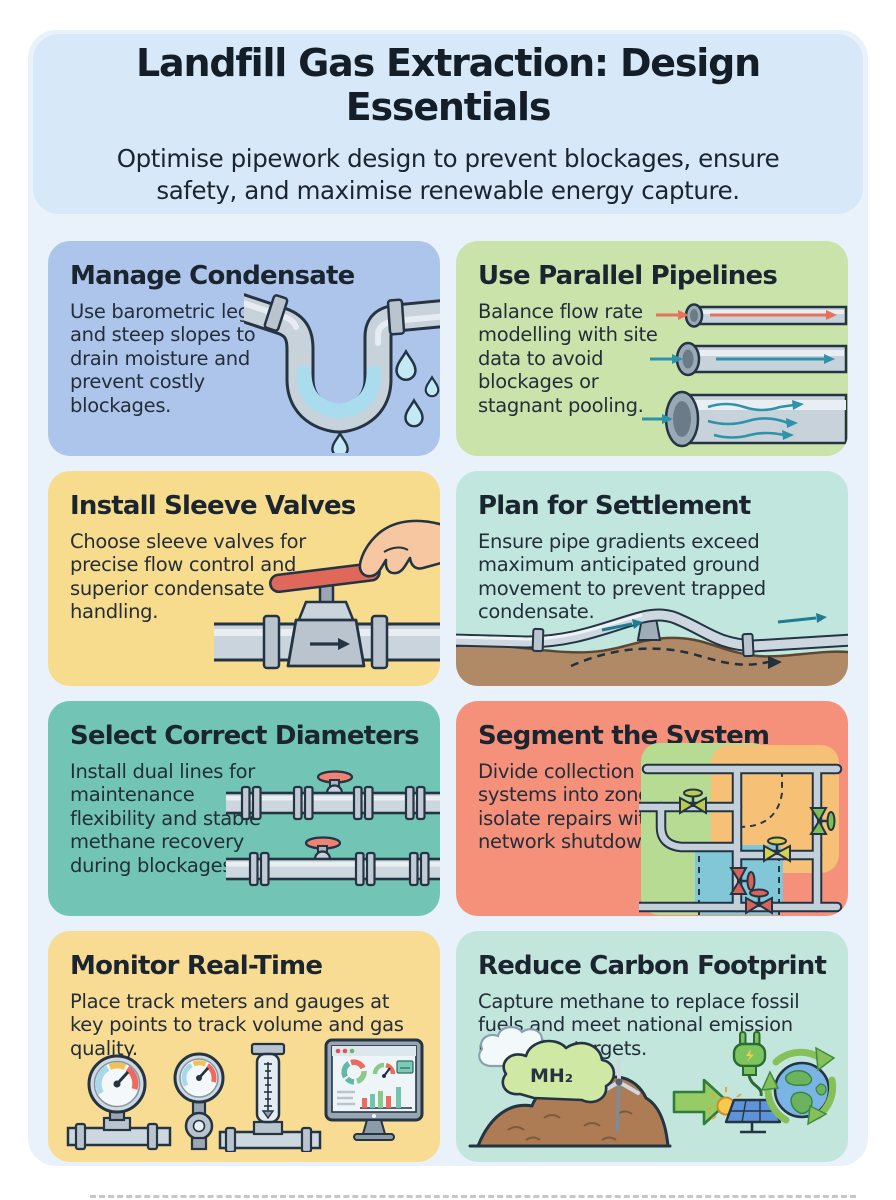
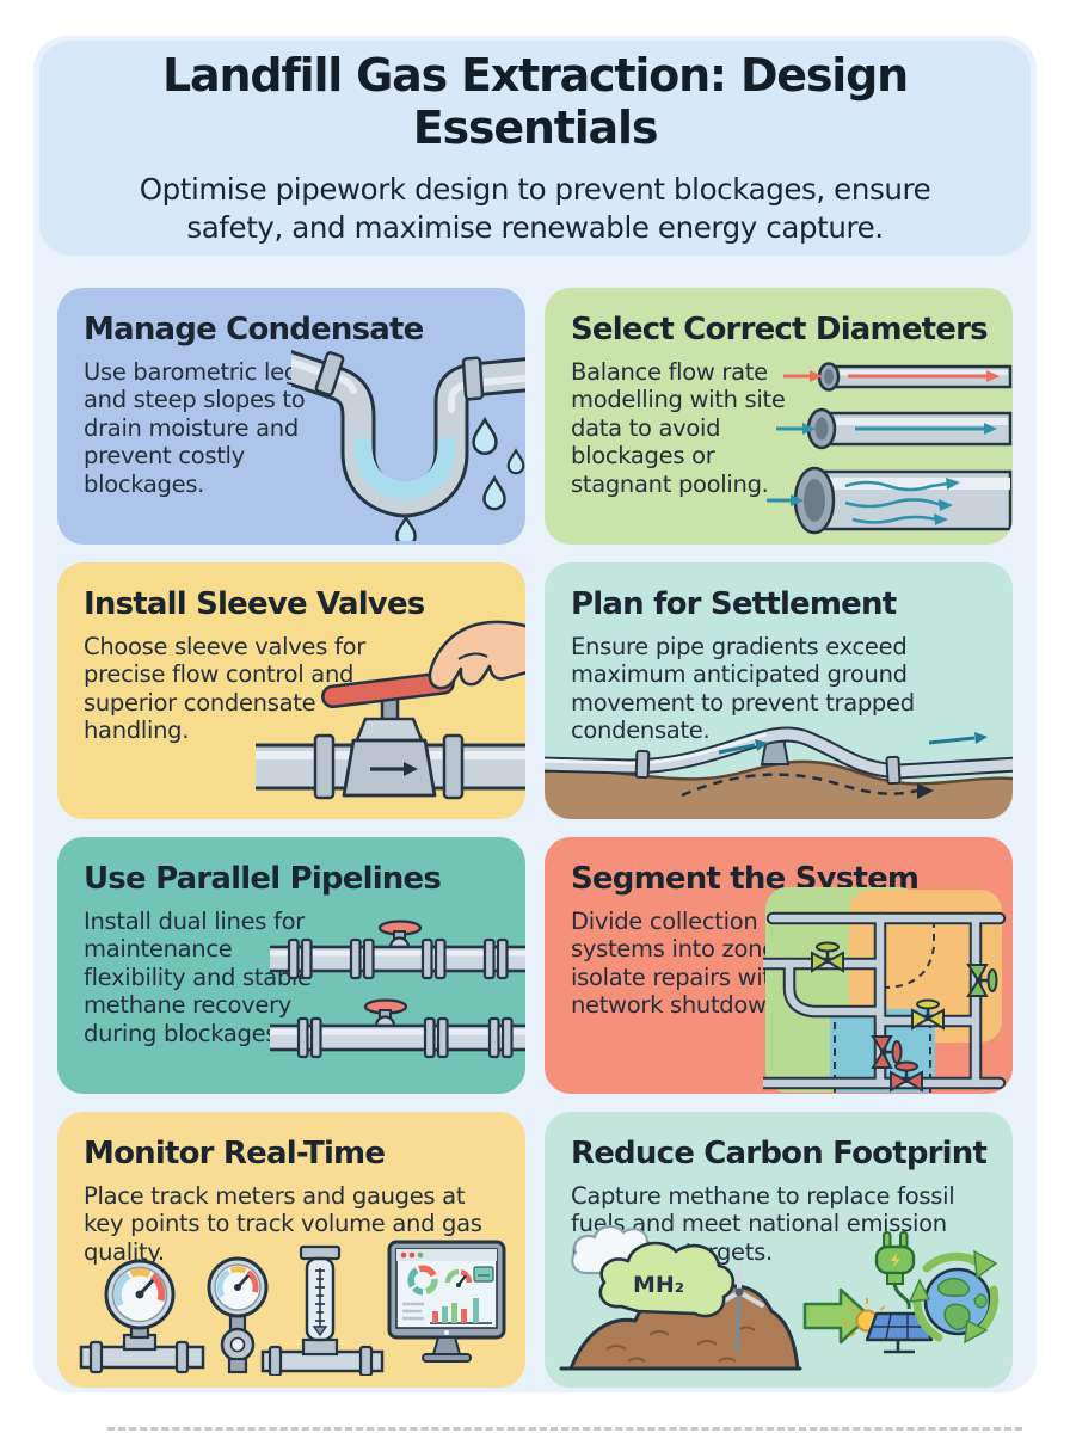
  Landfill Gas Extraction: Design Essentials
  Optimise pipework design to prevent blockages, ensure safety, and maximise renewable energy capture.
  Manage Condensate
  Use barometric le and steep slopes to drain moisture and prevent costly blockages.
- Use Parallel Pipelines
+ Select Correct Diameters
  Balance flow rate modelling with site data to avoid blockages or stagnant pooling.
  Install Sleeve Valves
  Choose sleeve valves for precise flow control and superior condensate handling.
  Plan for Settlement
  Ensure pipe gradients exceed maximum anticipated ground movement to prevent trapped condensate.
- Select Correct Diameters
+ Use Parallel Pipelines
  Install dual lines for maintenance flexibility and stab methane recovery during blockage
  Segment the System
  Divide collection systems into zon isolate repairs wi network shutdow
  Monitor Real-Time
  Place track meters and gauges at key points to track volume and gas quality.
  Reduce Carbon Footprint
  Capture methane to replace fossil fuels and meet national emission gets.
  MH₂
